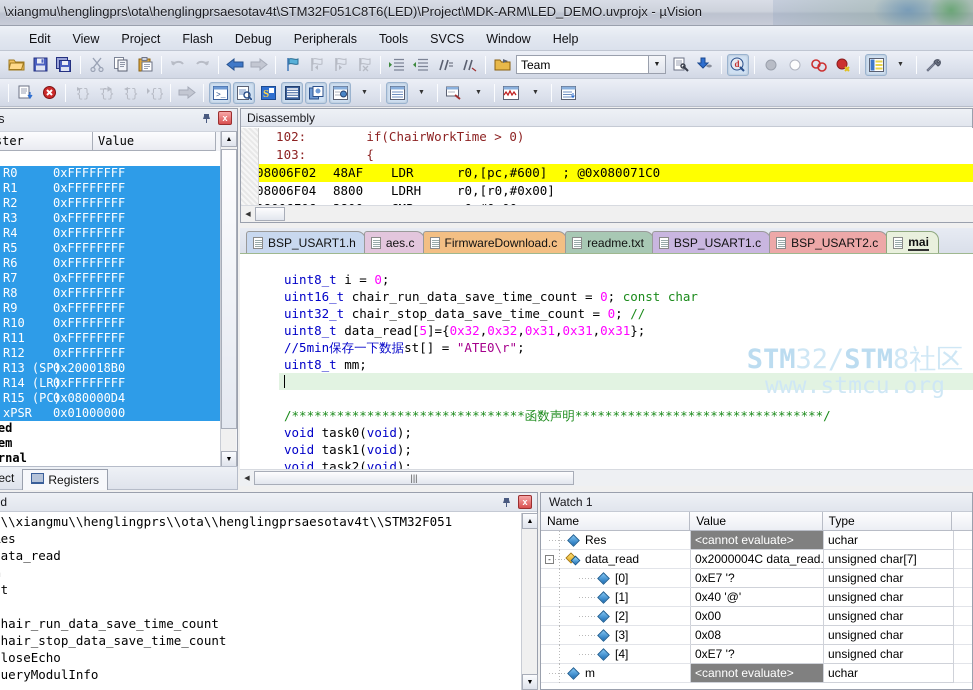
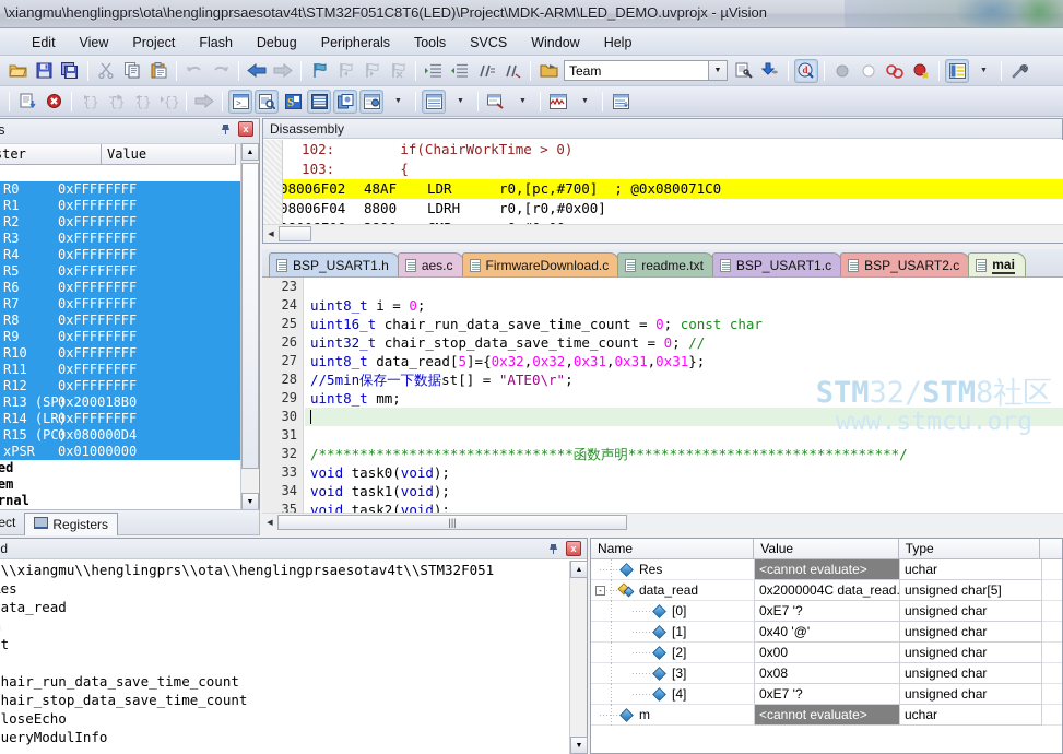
  \xiangmu\henglingprs\ota\henglingprsaesotav4t\STM32F051C8T6(LED)\Project\MDK-ARM\LED_DEMO.uvprojx - µVision
  Edit
  View
  Project
  Flash
  Debug
  Peripherals
  Tools
  SVCS
  Window
  Help
  Team
  d
  {}
  {}
  {}
  {}
  >_
  S
  x
  Value
  R0
  0xFFFFFFFF
  R1
  0xFFFFFFFF
  R2
  0xFFFFFFFF
  R3
  0xFFFFFFFF
  R4
  0xFFFFFFFF
  R5
  0xFFFFFFFF
  R6
  0xFFFFFFFF
  R7
  0xFFFFFFFF
  R8
  0xFFFFFFFF
  R9
  0xFFFFFFFF
  R10
  0xFFFFFFFF
  R11
  0xFFFFFFFF
  R12
  0xFFFFFFFF
  R13 (SP)
  0x200018B0
  R14 (LR)
  0xFFFFFFFF
  R15 (PC)
  0x080000D4
  xPSR
  0x01000000
  Disassembly
  102: if(ChairWorkTime > 0)
  103: {
- 08006F02 48AF LDR r0,[pc,#600] ; @0x080071C0
+ 08006F02 48AF LDR r0,[pc,#700] ; @0x080071C0
  08006F04 8800 LDRH r0,[r0,#0x00]
  BSP_USART1.h
  aes.c
  FirmwareDownload.c
  readme.txt
  BSP_USART1.c
  BSP_USART2.c
  mai
+ 23
+ 24
+ 25
+ 26
+ 27
+ 28
+ 29
+ 30
+ 31
+ 32
+ 33
+ 34
+ 35
  uint8_t i = 0;
  uint16_t chair_run_data_save_time_count = 0; const char
  uint32_t chair_stop_data_save_time_count = 0; //
  uint8_t data_read[5]={0x32,0x32,0x31,0x31,0x31};
  //5min保存一下数据st[] = "ATE0\r";
  uint8_t mm;
  /*******************************函数声明*********************************/
  void task0(void);
  void task1(void);
  void task2(void);
  STM32/STM8社区
  www.stmcu.org
  |||
  Registers
  x
  \\xiangmu\\henglingprs\\ota\\henglingprsaesotav4t\\STM32F051
  hair_run_data_save_time_count
  hair_stop_data_save_time_count
  ueryModulInfo
- Watch 1
  Name
  Value
  Type
  Res
  <cannot evaluate>
  uchar
  -
  data_read
  0x2000004C data_read.
- unsigned char[7]
+ unsigned char[5]
  [0]
  0xE7 '?
  unsigned char
  [1]
  0x40 '@'
  unsigned char
  [2]
  0x00
  unsigned char
  [3]
  0x08
  unsigned char
  [4]
  0xE7 '?
  unsigned char
  m
  <cannot evaluate>
  uchar
